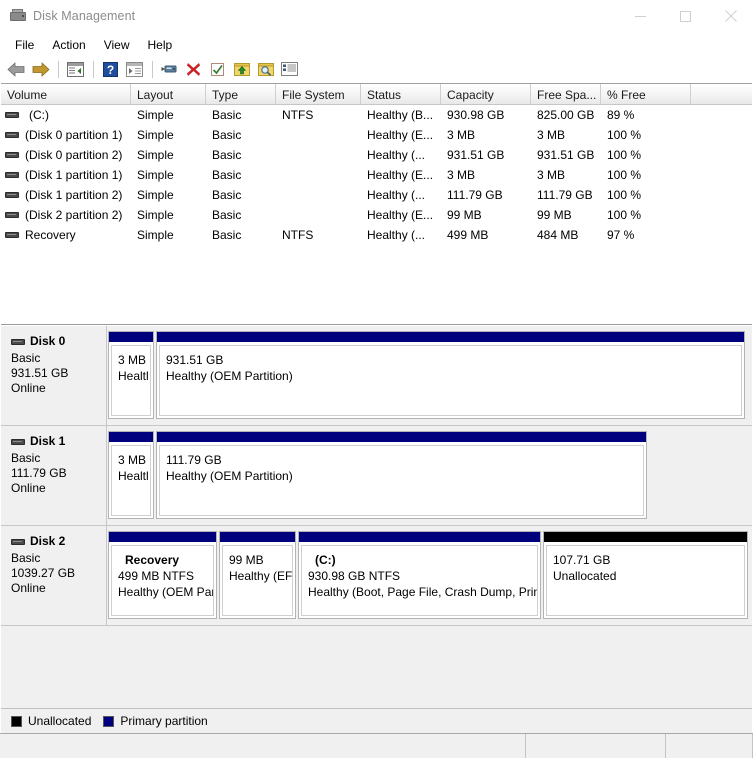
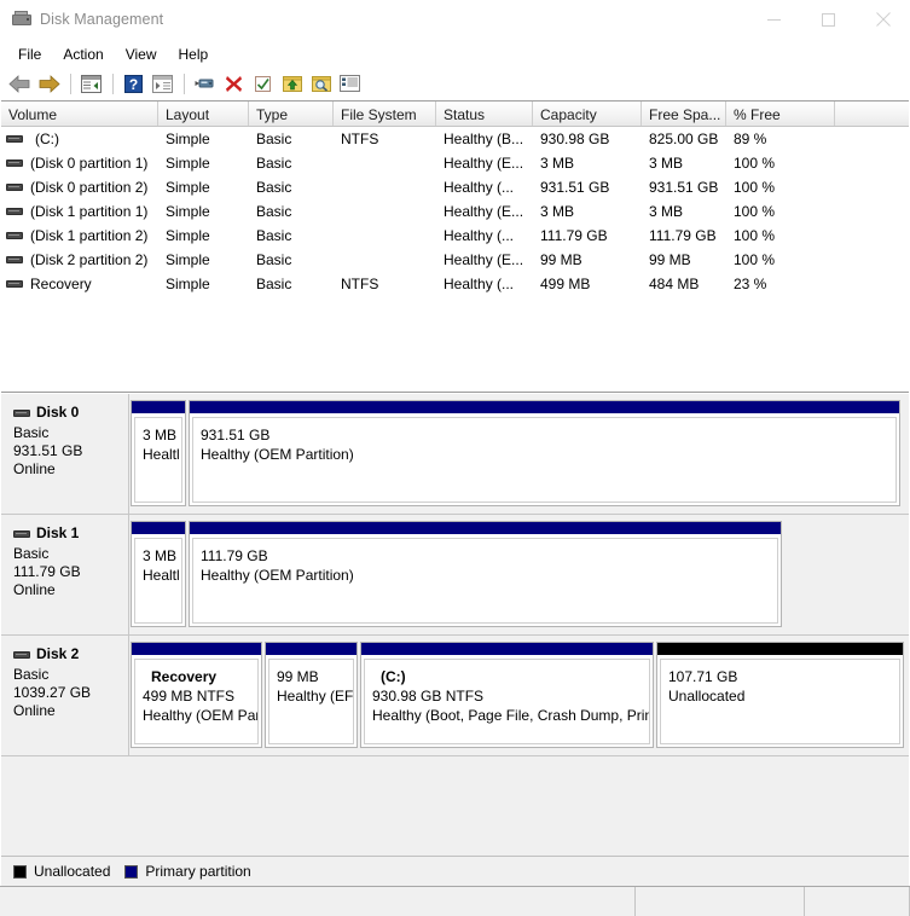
  Disk Management
  File
  Action
  View
  Help
  ?
  Volume
  Layout
  Type
  File System
  Status
  Capacity
  Free Spa...
  % Free
  (C:)
  Simple
  Basic
  NTFS
  Healthy (B...
  930.98 GB
  825.00 GB
  89 %
  (Disk 0 partition 1)
  Simple
  Basic
  Healthy (E...
  3 MB
  3 MB
  100 %
  (Disk 0 partition 2)
  Simple
  Basic
  Healthy (...
  931.51 GB
  931.51 GB
  100 %
  (Disk 1 partition 1)
  Simple
  Basic
  Healthy (E...
  3 MB
  3 MB
  100 %
  (Disk 1 partition 2)
  Simple
  Basic
  Healthy (...
  111.79 GB
  111.79 GB
  100 %
  (Disk 2 partition 2)
  Simple
  Basic
  Healthy (E...
  99 MB
  99 MB
  100 %
  Recovery
  Simple
  Basic
  NTFS
  Healthy (...
  499 MB
  484 MB
- 97 %
+ 23 %
  Disk 0
  Basic
  931.51 GB
  Online
  3 MB
  Healtl
  931.51 GB
  Healthy (OEM Partition)
  Disk 1
  Basic
  111.79 GB
  Online
  3 MB
  Healtl
  111.79 GB
  Healthy (OEM Partition)
  Disk 2
  Basic
  1039.27 GB
  Online
  Recovery
  499 MB NTFS
  Healthy (OEM Pa
  99 MB
  Healthy (EF
  (C:)
  930.98 GB NTFS
  Healthy (Boot, Page File, Crash Dump, Pri
  107.71 GB
  Unallocated
  Unallocated
  Primary partition
